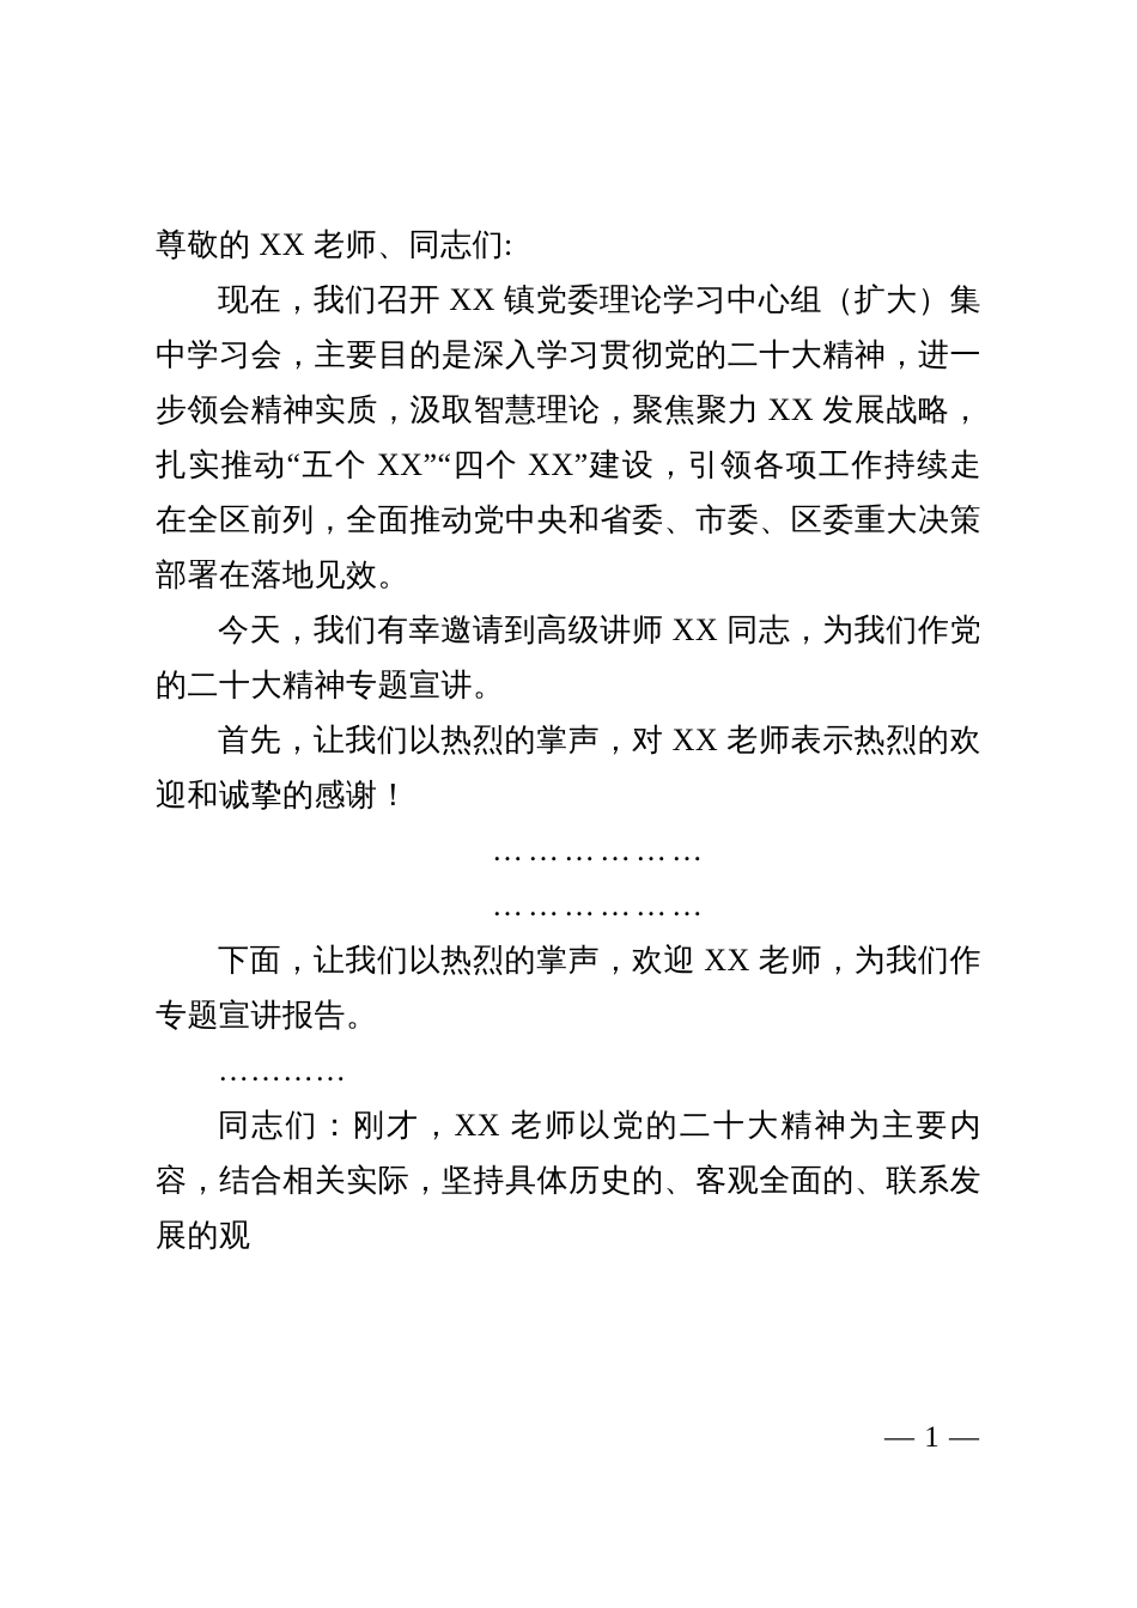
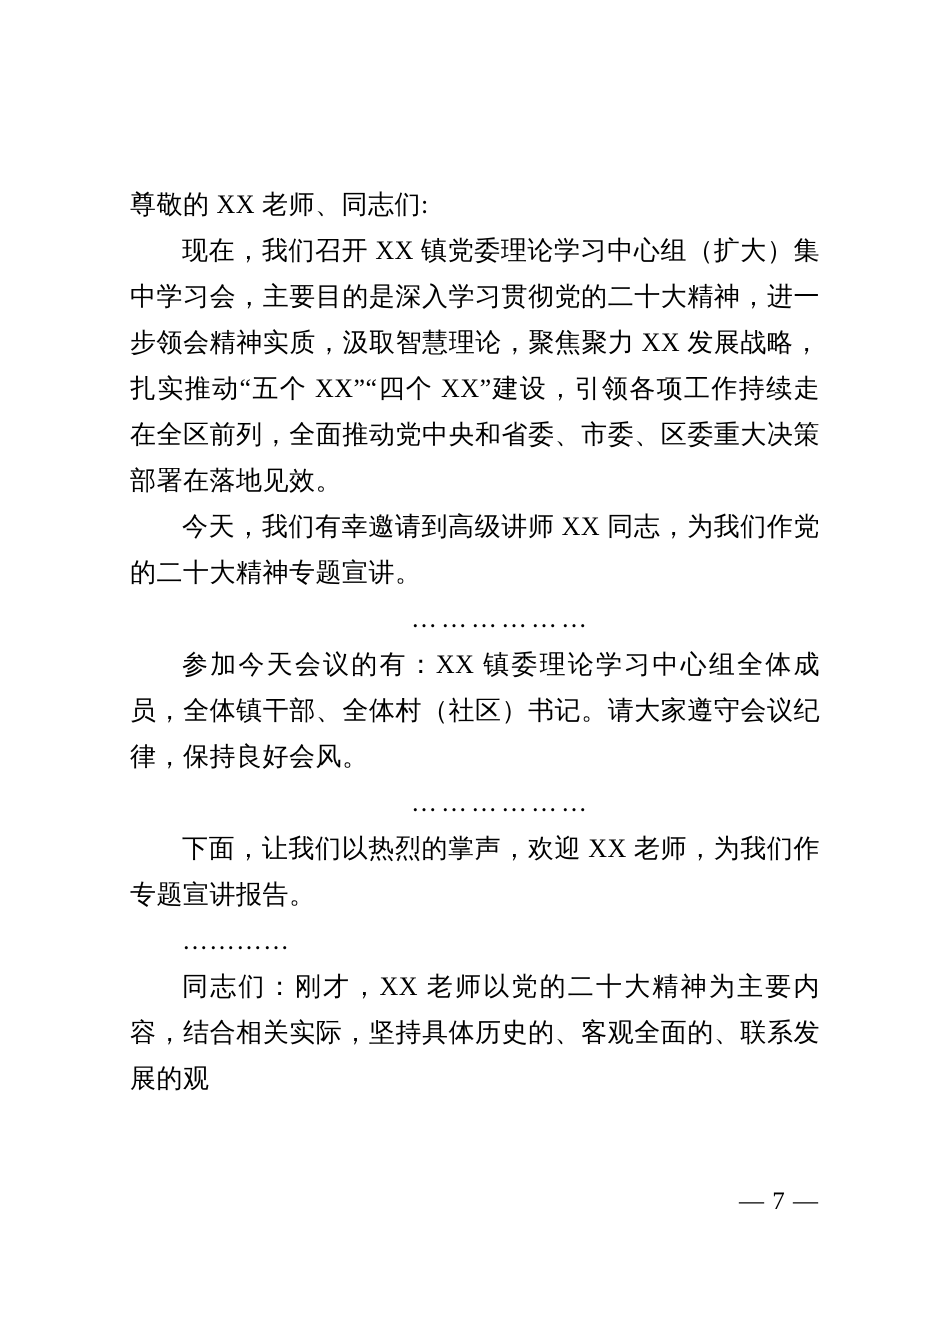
  尊敬的 XX 老师、同志们:
  现在，我们召开 XX 镇党委理论学习中心组（扩大）集中学习会，主要目的是深入学习贯彻党的二十大精神，进一步领会精神实质，汲取智慧理论，聚焦聚力 XX 发展战略，扎实推动“五个 XX”“四个 XX”建设，引领各项工作持续走在全区前列，全面推动党中央和省委、市委、区委重大决策部署在落地见效。
  今天，我们有幸邀请到高级讲师 XX 同志，为我们作党的二十大精神专题宣讲。
- 首先，让我们以热烈的掌声，对 XX 老师表示热烈的欢迎和诚挚的感谢！
  ………………
+ 参加今天会议的有：XX 镇委理论学习中心组全体成员，全体镇干部、全体村（社区）书记。请大家遵守会议纪律，保持良好会风。
  ………………
  下面，让我们以热烈的掌声，欢迎 XX 老师，为我们作专题宣讲报告。
  …………
  同志们：刚才，XX 老师以党的二十大精神为主要内容，结合相关实际，坚持具体历史的、客观全面的、联系发展的观
- — 1 —
+ — 7 —
